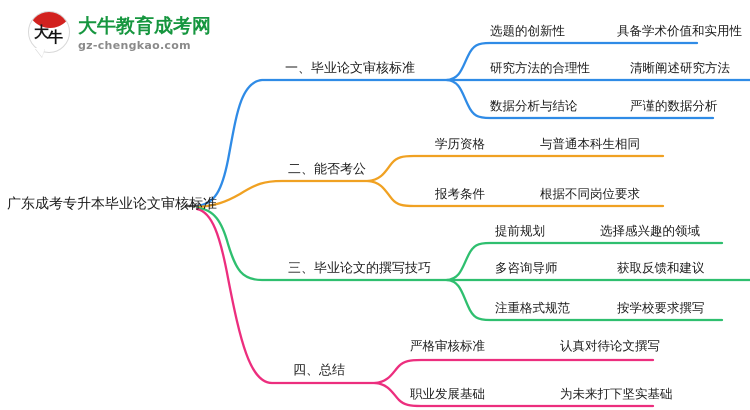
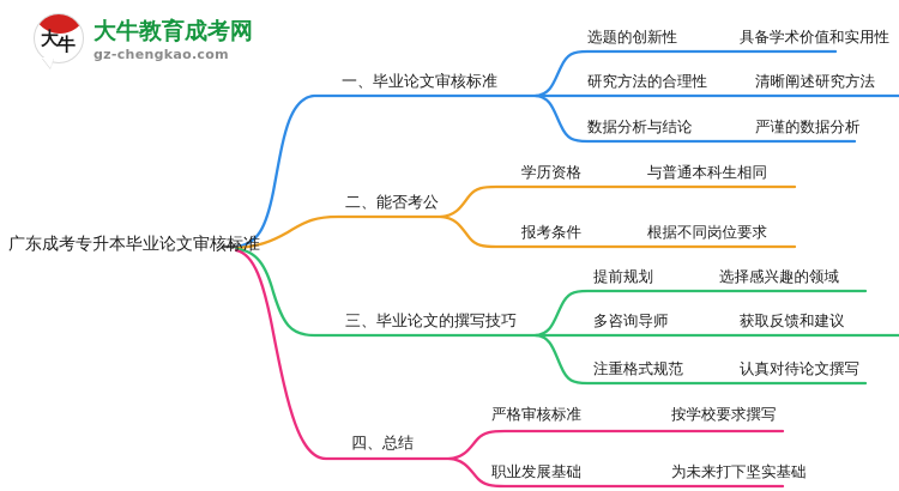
  大
  牛
  大牛教育成考网
  gz-chengkao.com
  广东成考专升本毕业论文审核标准
  一、毕业论文审核标准
  选题的创新性
  具备学术价值和实用性
  研究方法的合理性
  清晰阐述研究方法
  数据分析与结论
  严谨的数据分析
  二、能否考公
  学历资格
  与普通本科生相同
  报考条件
  根据不同岗位要求
  三、毕业论文的撰写技巧
  提前规划
  选择感兴趣的领域
  多咨询导师
  获取反馈和建议
  注重格式规范
- 按学校要求撰写
+ 认真对待论文撰写
  四、总结
  严格审核标准
- 认真对待论文撰写
+ 按学校要求撰写
  职业发展基础
  为未来打下坚实基础
